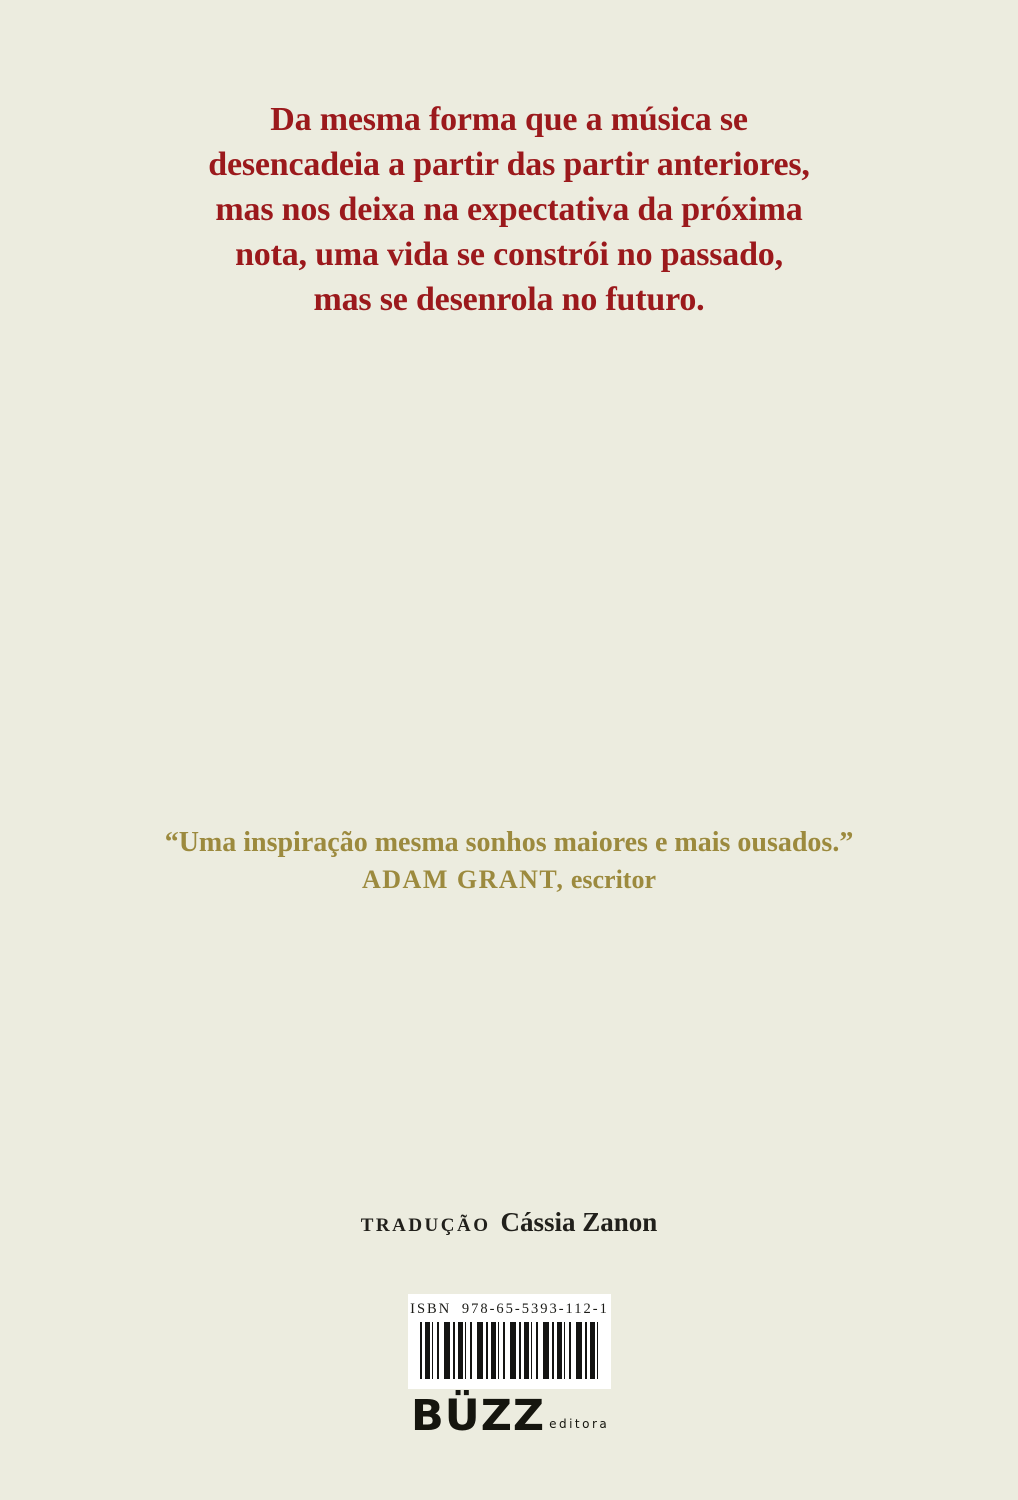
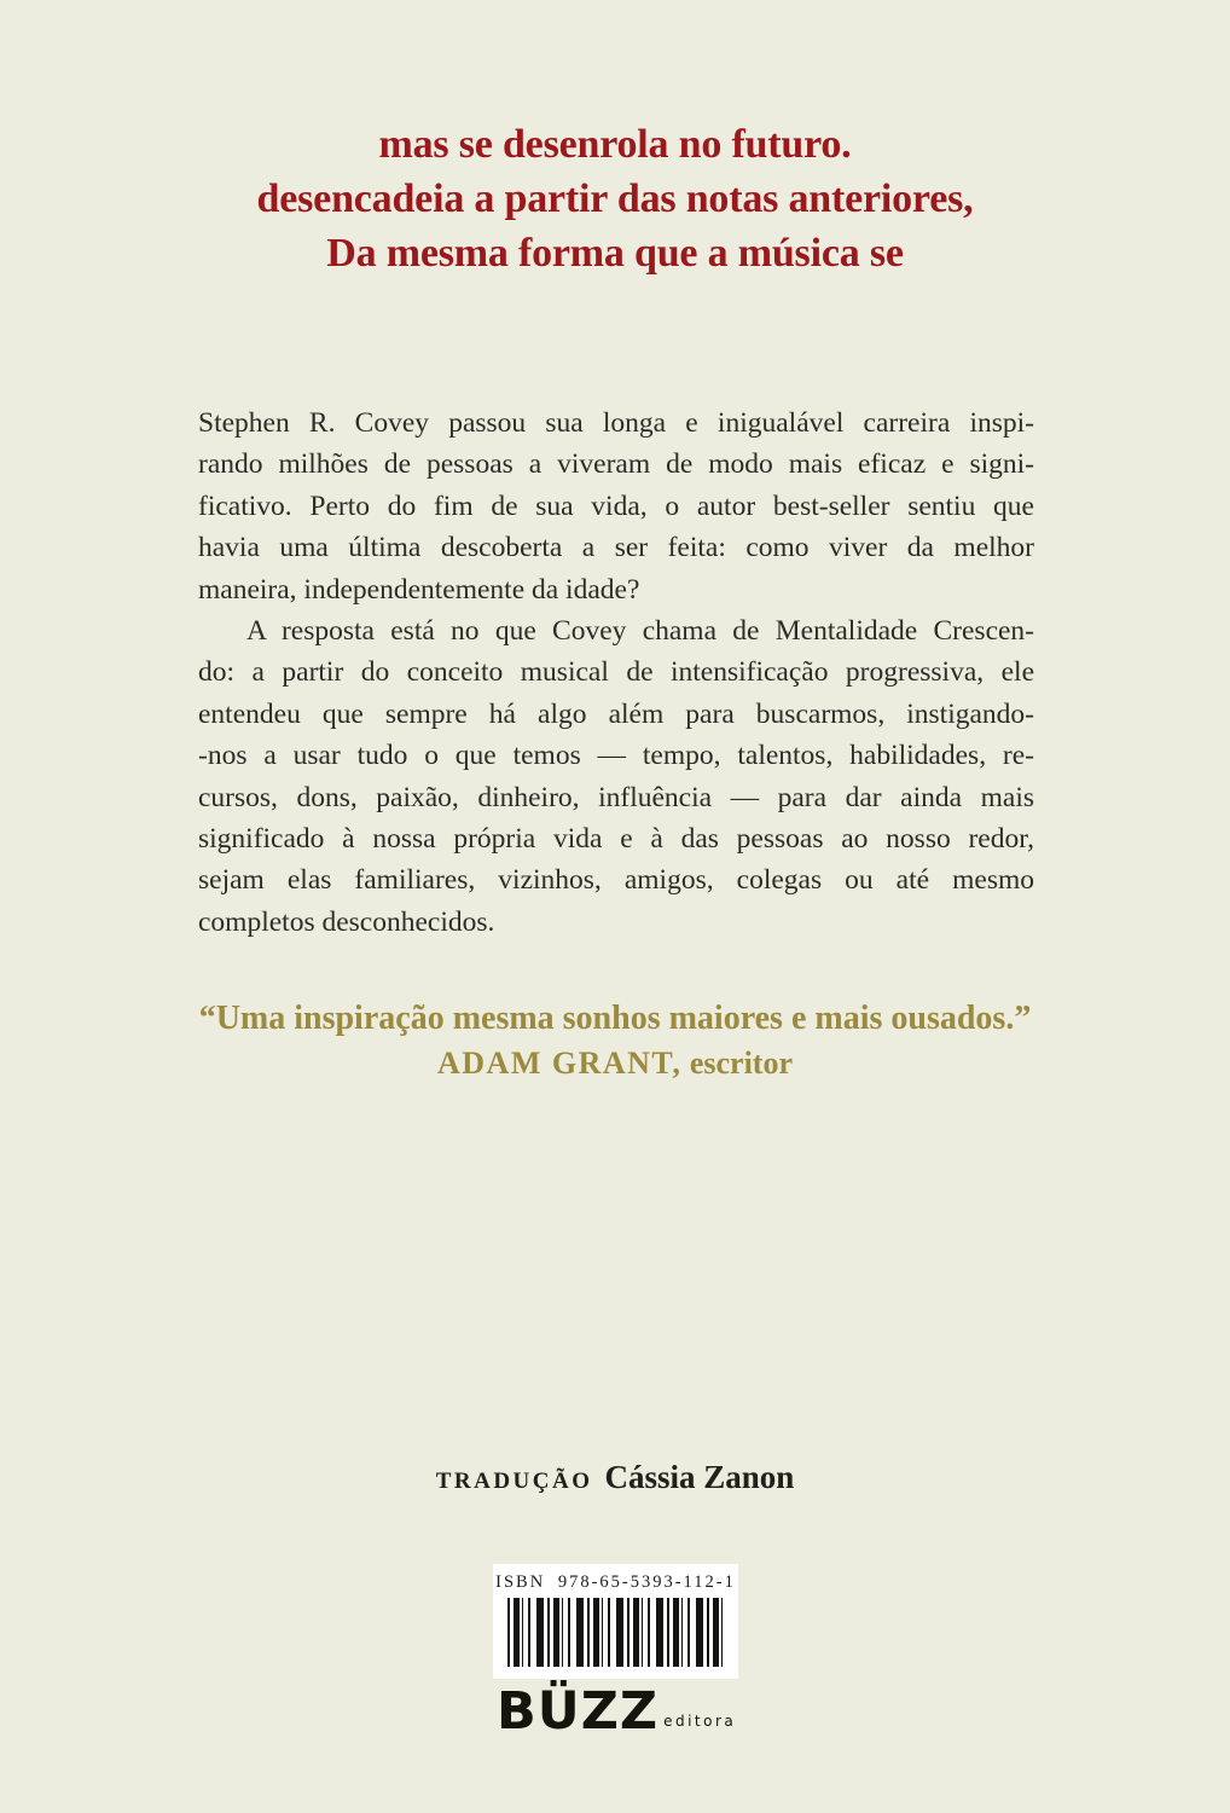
- Da mesma forma que a música se
+ mas se desenrola no futuro.
- desencadeia a partir das partir anteriores,
+ desencadeia a partir das notas anteriores,
- mas nos deixa na expectativa da próxima
- nota, uma vida se constrói no passado,
- mas se desenrola no futuro.
+ Da mesma forma que a música se
+ Stephen R. Covey passou sua longa e inigualável carreira inspi-
+ rando milhões de pessoas a viveram de modo mais eficaz e signi-
+ ficativo. Perto do fim de sua vida, o autor best-seller sentiu que
+ havia uma última descoberta a ser feita: como viver da melhor
+ maneira, independentemente da idade?
+ A resposta está no que Covey chama de Mentalidade Crescen-
+ do: a partir do conceito musical de intensificação progressiva, ele
+ entendeu que sempre há algo além para buscarmos, instigando-
+ -nos a usar tudo o que temos — tempo, talentos, habilidades, re-
+ cursos, dons, paixão, dinheiro, influência — para dar ainda mais
+ significado à nossa própria vida e à das pessoas ao nosso redor,
+ sejam elas familiares, vizinhos, amigos, colegas ou até mesmo
+ completos desconhecidos.
  “Uma inspiração mesma sonhos maiores e mais ousados.”
  ADAM GRANT, escritor
  TRADUÇÃO Cássia Zanon
  ISBN 978-65-5393-112-1
  BÜZZ
  editora
